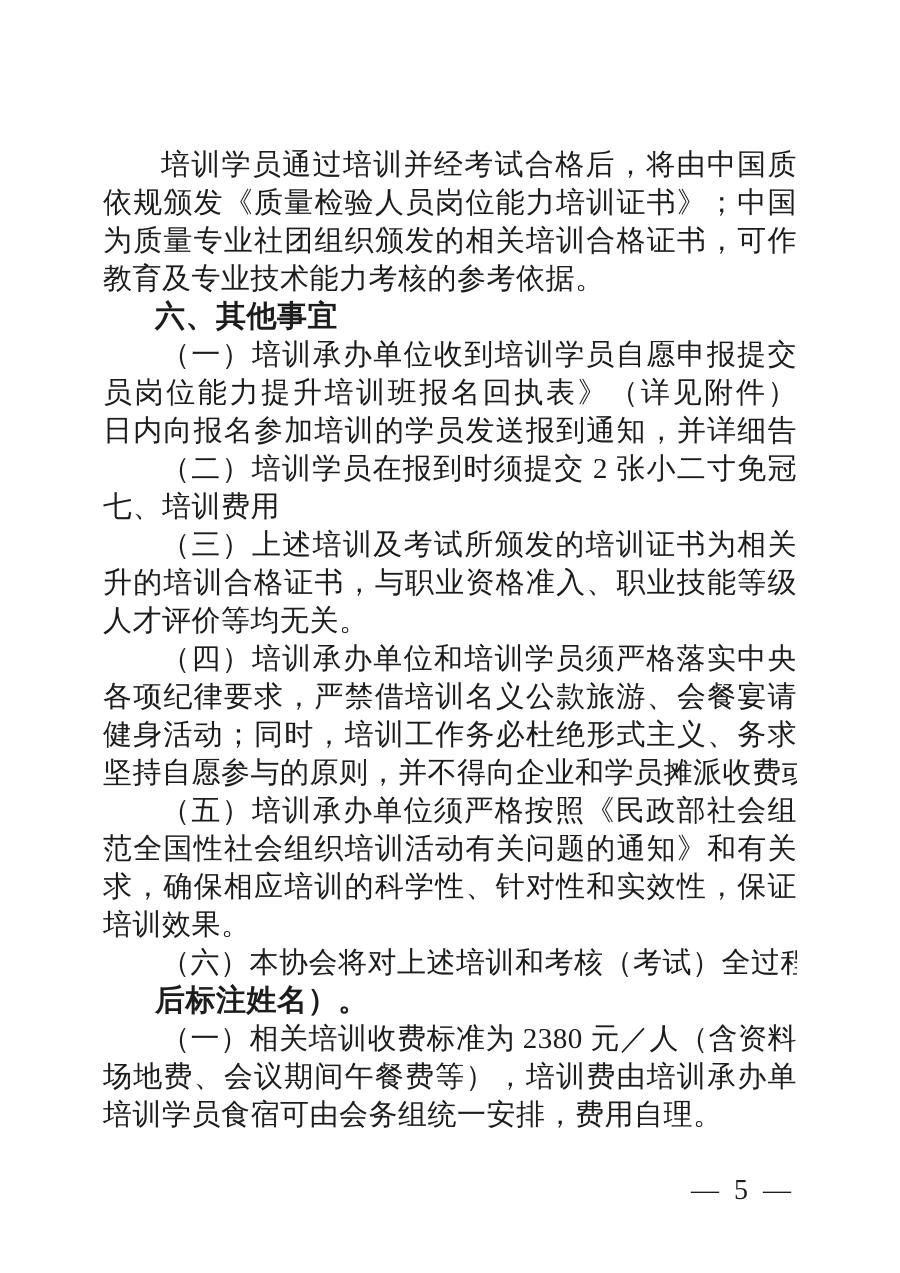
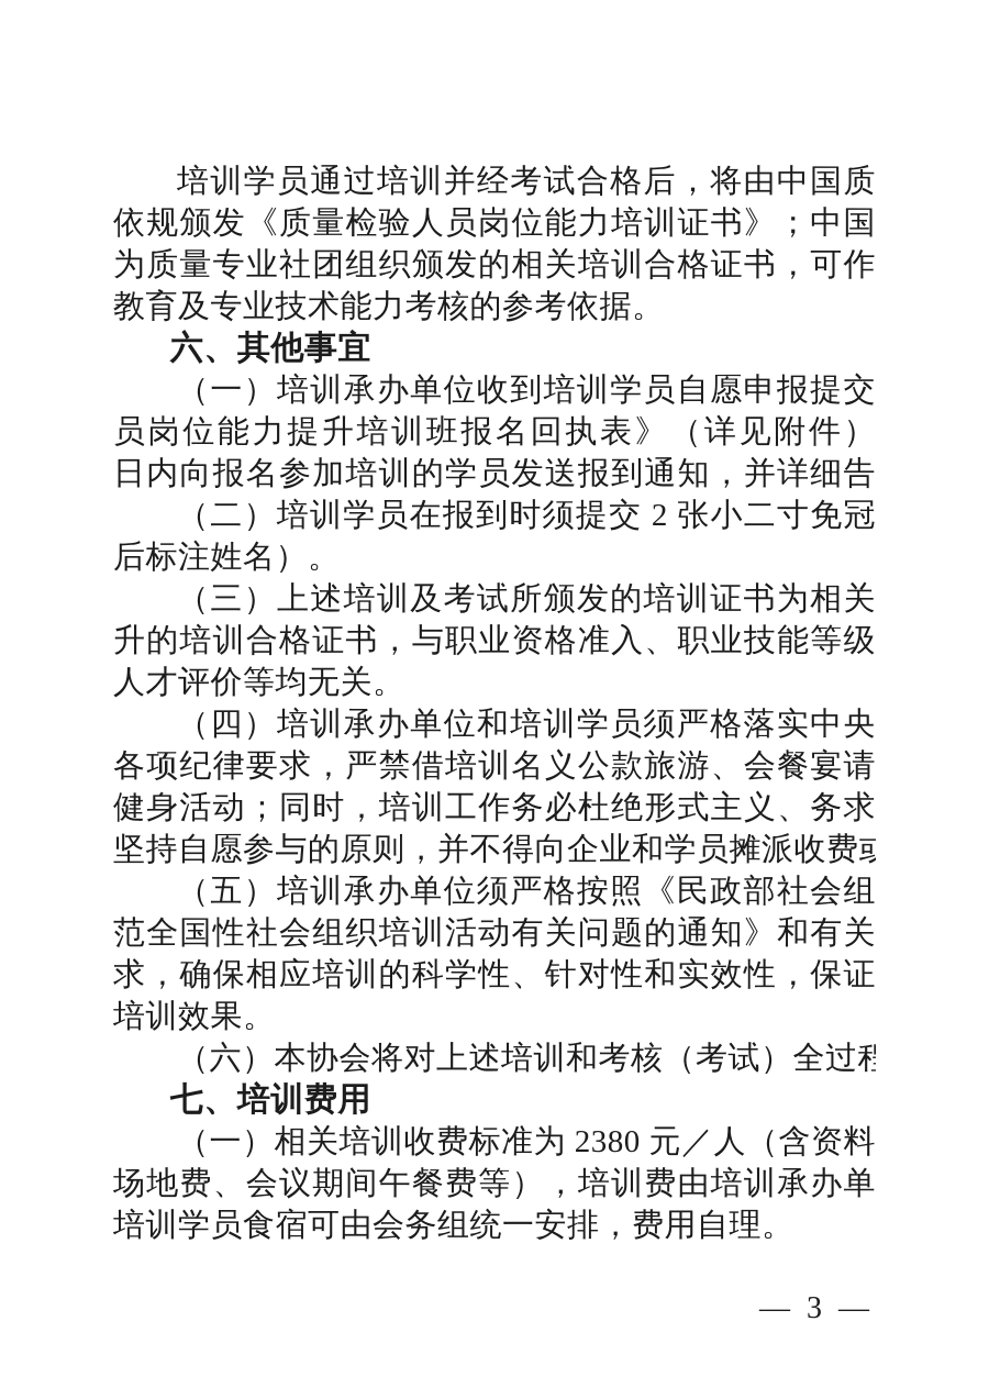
  培训学员通过培训并经考试合格后，将由中国质
  依规颁发《质量检验人员岗位能力培训证书》；中国
  为质量专业社团组织颁发的相关培训合格证书，可作
  教育及专业技术能力考核的参考依据。
  六、其他事宜
  （一）培训承办单位收到培训学员自愿申报提交
  员岗位能力提升培训班报名回执表》（详见附件）
  日内向报名参加培训的学员发送报到通知，并详细告
  （二）培训学员在报到时须提交 2 张小二寸免冠
- 七、培训费用
+ 后标注姓名）。
  （三）上述培训及考试所颁发的培训证书为相关
  升的培训合格证书，与职业资格准入、职业技能等级
  人才评价等均无关。
  （四）培训承办单位和培训学员须严格落实中央
  各项纪律要求，严禁借培训名义公款旅游、会餐宴请
  健身活动；同时，培训工作务必杜绝形式主义、务求
  坚持自愿参与的原则，并不得向企业和学员摊派收费或
  （五）培训承办单位须严格按照《民政部社会组
  范全国性社会组织培训活动有关问题的通知》和有关
  求，确保相应培训的科学性、针对性和实效性，保证
  培训效果。
  （六）本协会将对上述培训和考核（考试）全过程
- 后标注姓名）。
+ 七、培训费用
  （一）相关培训收费标准为 2380 元／人（含资料
  场地费、会议期间午餐费等），培训费由培训承办单
  培训学员食宿可由会务组统一安排，费用自理。
- — 5 —
+ — 3 —
